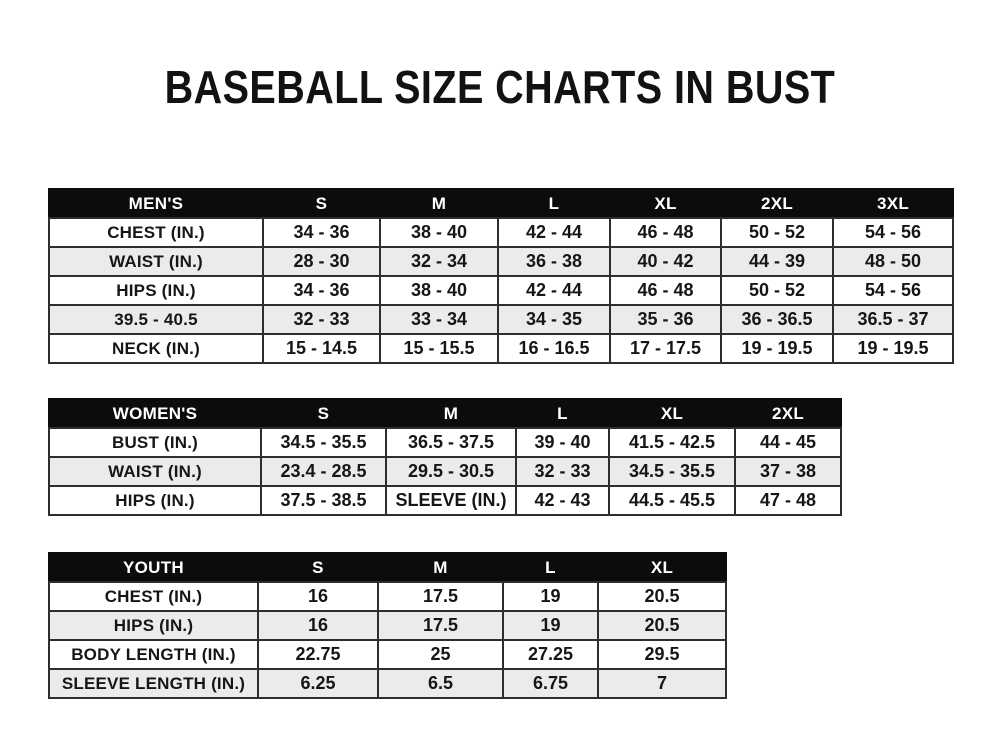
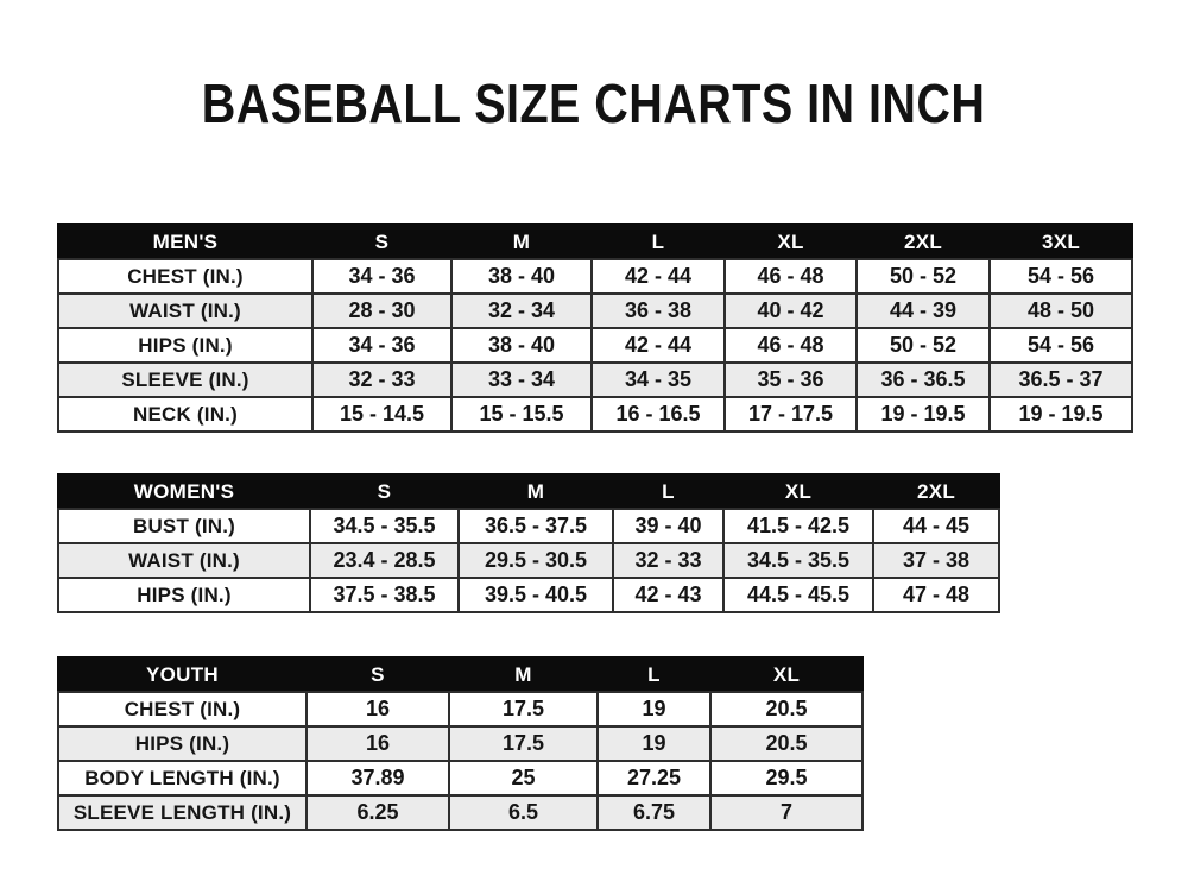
- BASEBALL SIZE CHARTS IN BUST
+ BASEBALL SIZE CHARTS IN INCH
  MEN'S	S	M	L	XL	2XL	3XL
  CHEST (IN.)	34 - 36	38 - 40	42 - 44	46 - 48	50 - 52	54 - 56
  WAIST (IN.)	28 - 30	32 - 34	36 - 38	40 - 42	44 - 39	48 - 50
  HIPS (IN.)	34 - 36	38 - 40	42 - 44	46 - 48	50 - 52	54 - 56
- 39.5 - 40.5	32 - 33	33 - 34	34 - 35	35 - 36	36 - 36.5	36.5 - 37
+ SLEEVE (IN.)	32 - 33	33 - 34	34 - 35	35 - 36	36 - 36.5	36.5 - 37
  NECK (IN.)	15 - 14.5	15 - 15.5	16 - 16.5	17 - 17.5	19 - 19.5	19 - 19.5
  WOMEN'S	S	M	L	XL	2XL
  BUST (IN.)	34.5 - 35.5	36.5 - 37.5	39 - 40	41.5 - 42.5	44 - 45
  WAIST (IN.)	23.4 - 28.5	29.5 - 30.5	32 - 33	34.5 - 35.5	37 - 38
- HIPS (IN.)	37.5 - 38.5	SLEEVE (IN.)	42 - 43	44.5 - 45.5	47 - 48
+ HIPS (IN.)	37.5 - 38.5	39.5 - 40.5	42 - 43	44.5 - 45.5	47 - 48
  YOUTH	S	M	L	XL
  CHEST (IN.)	16	17.5	19	20.5
  HIPS (IN.)	16	17.5	19	20.5
- BODY LENGTH (IN.)	22.75	25	27.25	29.5
+ BODY LENGTH (IN.)	37.89	25	27.25	29.5
  SLEEVE LENGTH (IN.)	6.25	6.5	6.75	7
